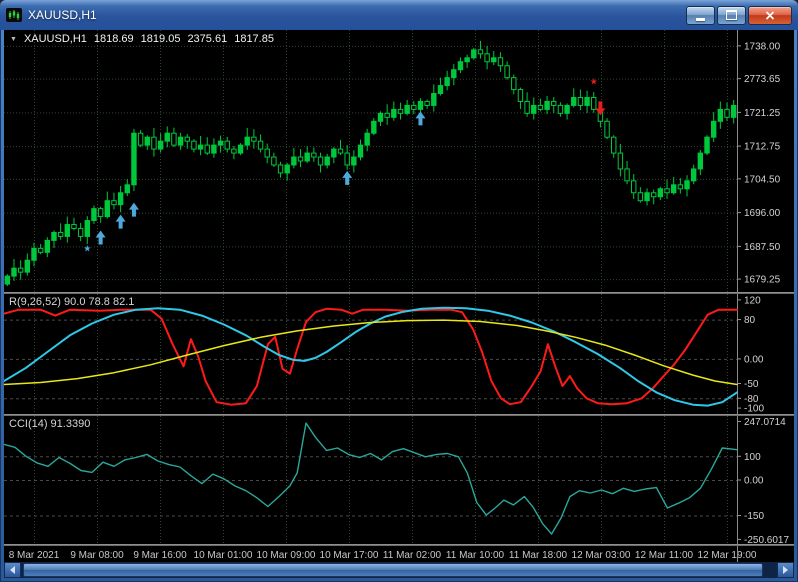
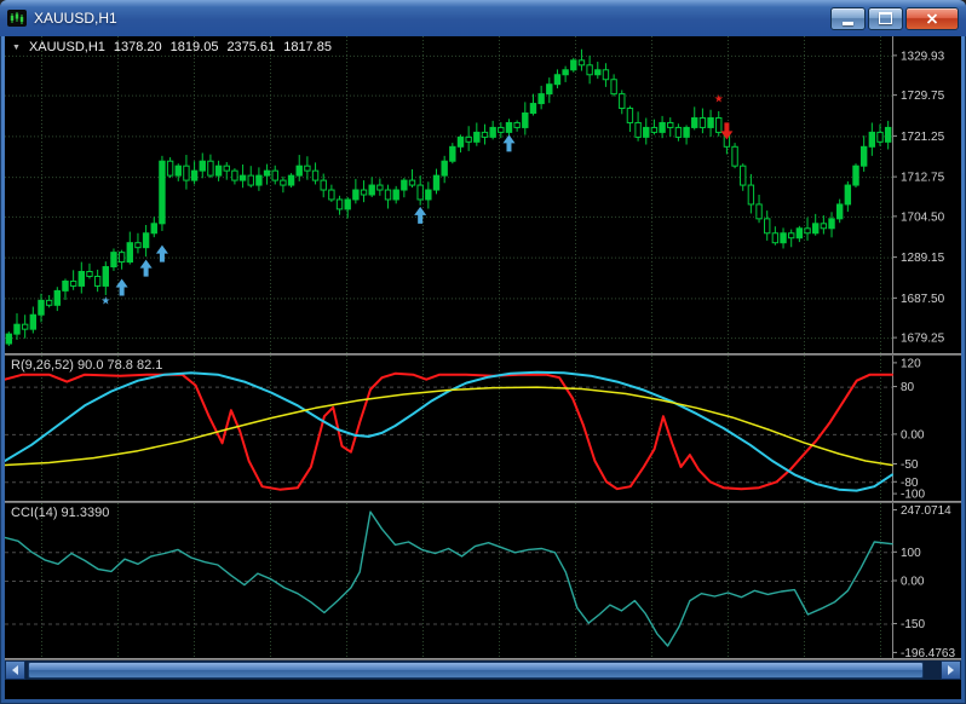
  XAUUSD,H1
- 1738.00
+ 1329.93
- 2773.65
+ 1729.75
  1721.25
  1712.75
  1704.50
- 1696.00
+ 1289.15
  1687.50
  1679.25
  ★
  ★
  XAUUSD,H1
- 1818.69
+ 1378.20
  1819.05
  2375.61
  1817.85
  120
  80
  0.00
  -50
  -80
  -100
  R(9,26,52) 90.0 78.8 82.1
  247.0714
  100
  0.00
  -150
- -250.6017
+ -196.4763
  CCI(14) 91.3390
- 8 Mar 2021
- 9 Mar 08:00
- 9 Mar 16:00
- 10 Mar 01:00
- 10 Mar 09:00
- 10 Mar 17:00
- 11 Mar 02:00
- 11 Mar 10:00
- 11 Mar 18:00
- 12 Mar 03:00
- 12 Mar 11:00
- 12 Mar 19:00
